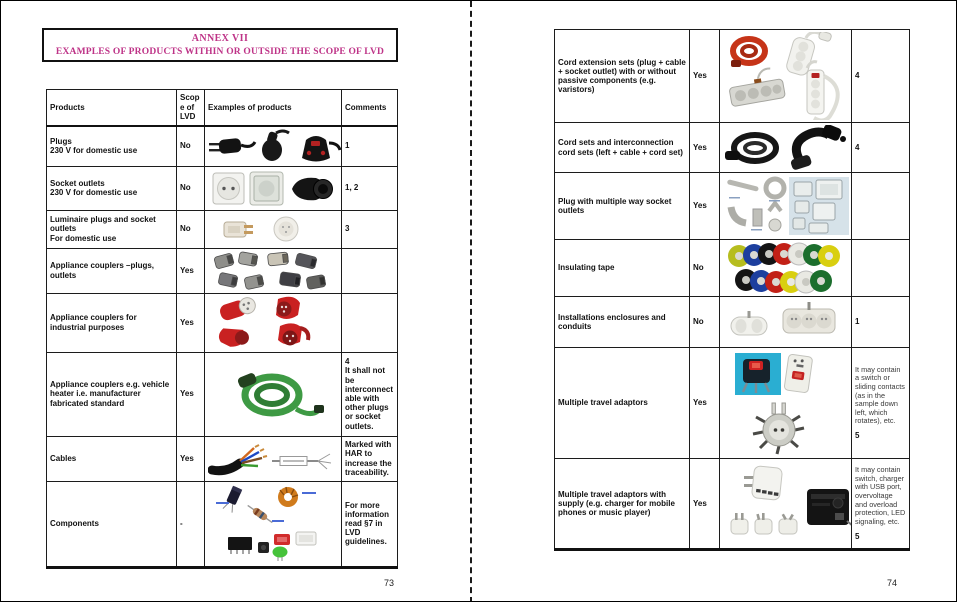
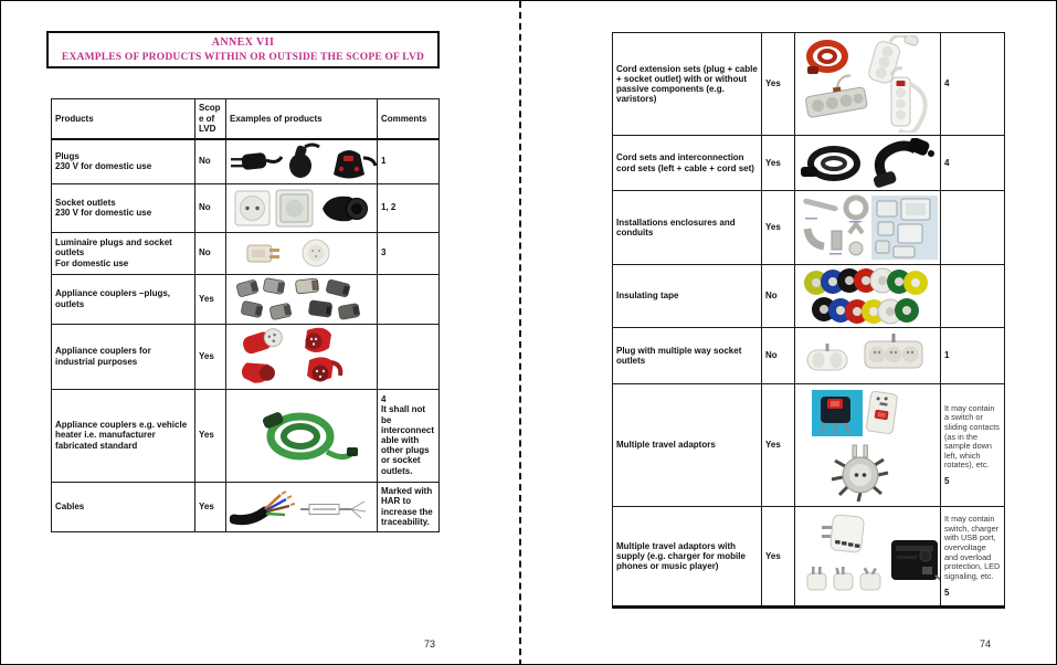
  ANNEX VII
  EXAMPLES OF PRODUCTS WITHIN OR OUTSIDE THE SCOPE OF LVD
  Products	Scope of LVD	Examples of products	Comments
  Plugs 230 V for domestic use	No		1
  Socket outlets 230 V for domestic use	No		1, 2
  Luminaire plugs and socket outlets For domestic use	No		3
  Appliance couplers –plugs, outlets	Yes
  Appliance couplers for industrial purposes	Yes
  Appliance couplers e.g. vehicle heater i.e. manufacturer fabricated standard	Yes		4 It shall not be interconnectable with other plugs or socket outlets.
  Cables	Yes		Marked with HAR to increase the traceability.
- Components	-		For more information read §7 in LVD guidelines.
  73
  Cord extension sets (plug + cable + socket outlet) with or without passive components (e.g. varistors)	Yes		4
  Cord sets and interconnection cord sets (left + cable + cord set)	Yes		4
- Plug with multiple way socket outlets	Yes
+ Installations enclosures and conduits	Yes
  Insulating tape	No
- Installations enclosures and conduits	No		1
+ Plug with multiple way socket outlets	No		1
  Multiple travel adaptors	Yes		It may contain a switch or sliding contacts (as in the sample down left, which rotates), etc. 5
  Multiple travel adaptors with supply (e.g. charger for mobile phones or music player)	Yes		It may contain switch, charger with USB port, overvoltage and overload protection, LED signaling, etc. 5
  74
